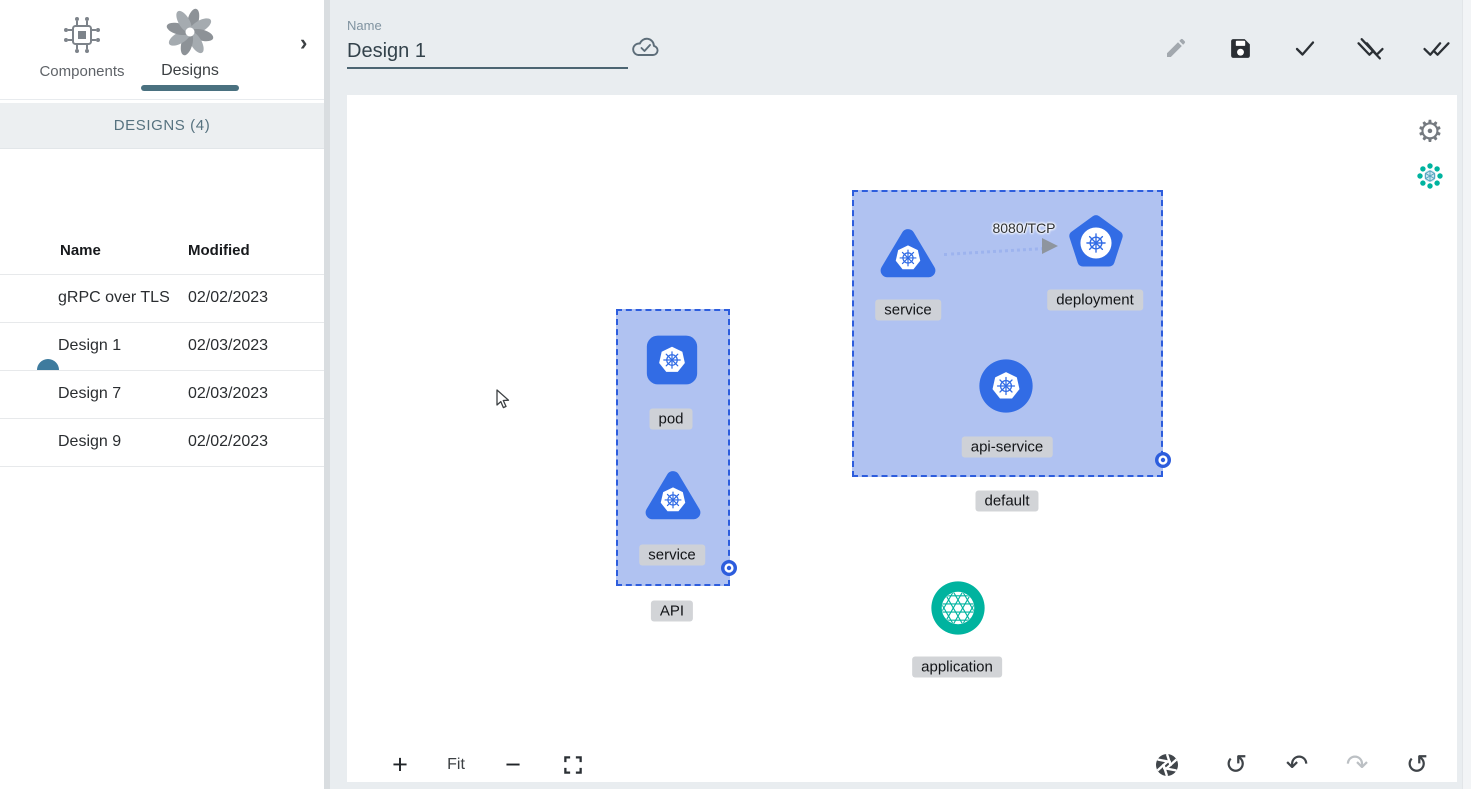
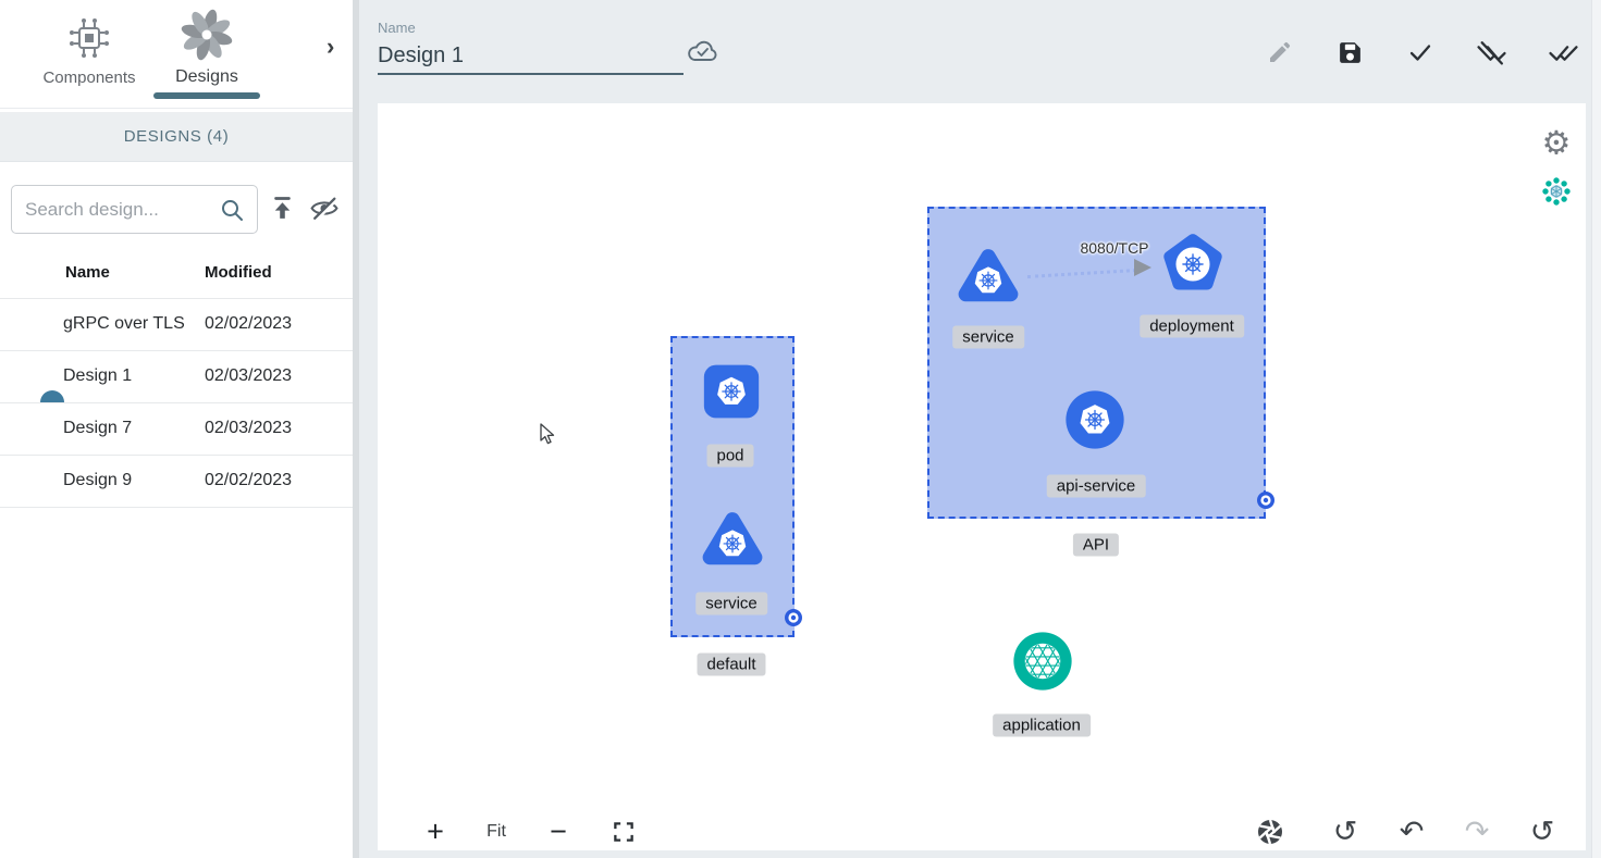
  Components
  Designs
  ›
  DESIGNS (4)
+ Search design...
  Name
  Modified
  gRPC over TLS
  02/02/2023
  Design 1
  02/03/2023
  Design 7
  02/03/2023
  Design 9
  02/02/2023
  Name
  Design 1
  ⚙
  8080/TCP
  service
  deployment
  api-service
- default
+ API
  pod
  service
- API
+ default
  application
  +
  Fit
  −
  ↺
  ↶
  ↷
  ↺
